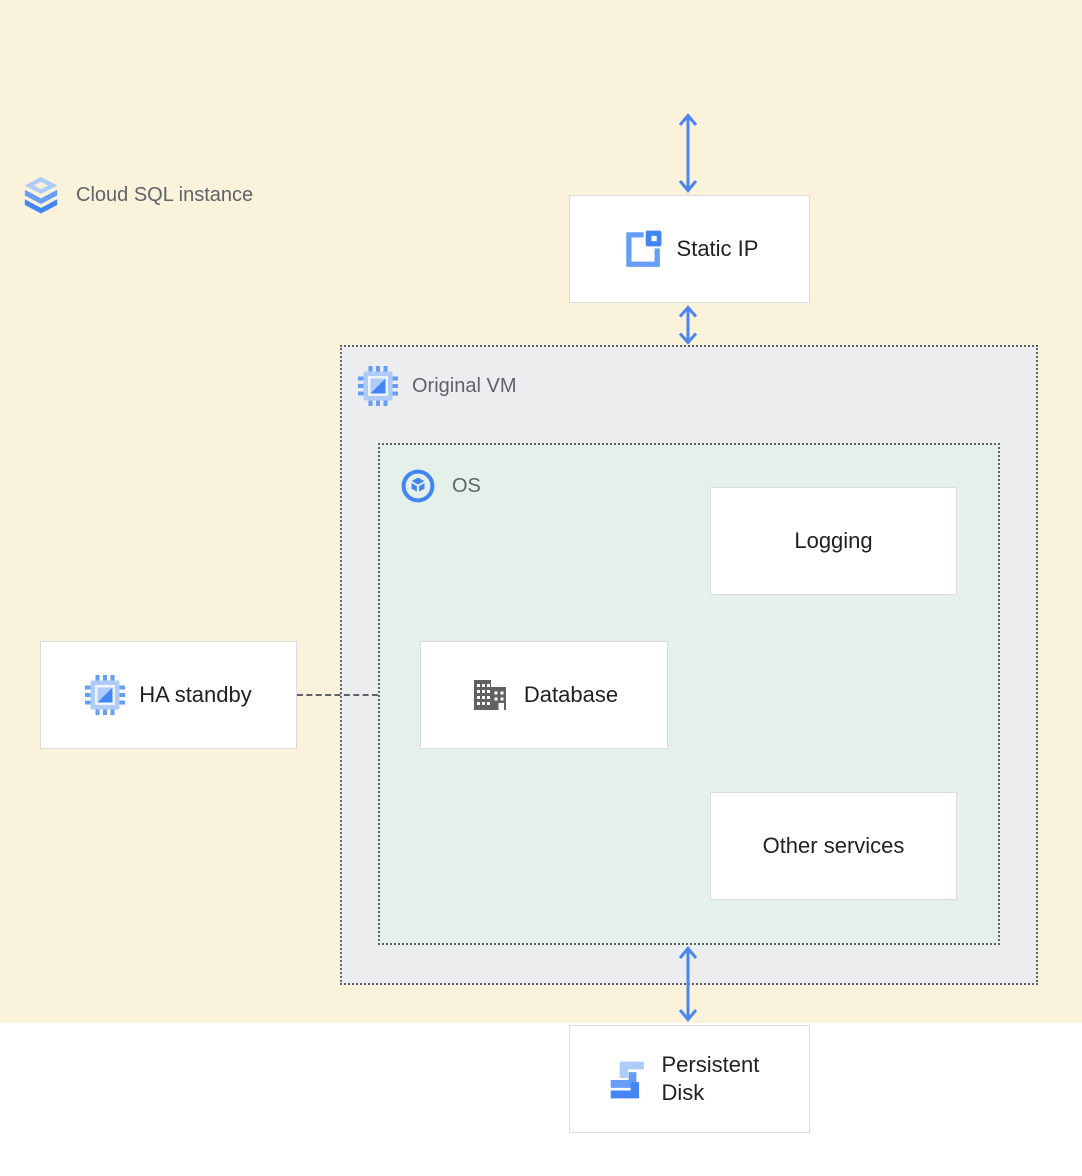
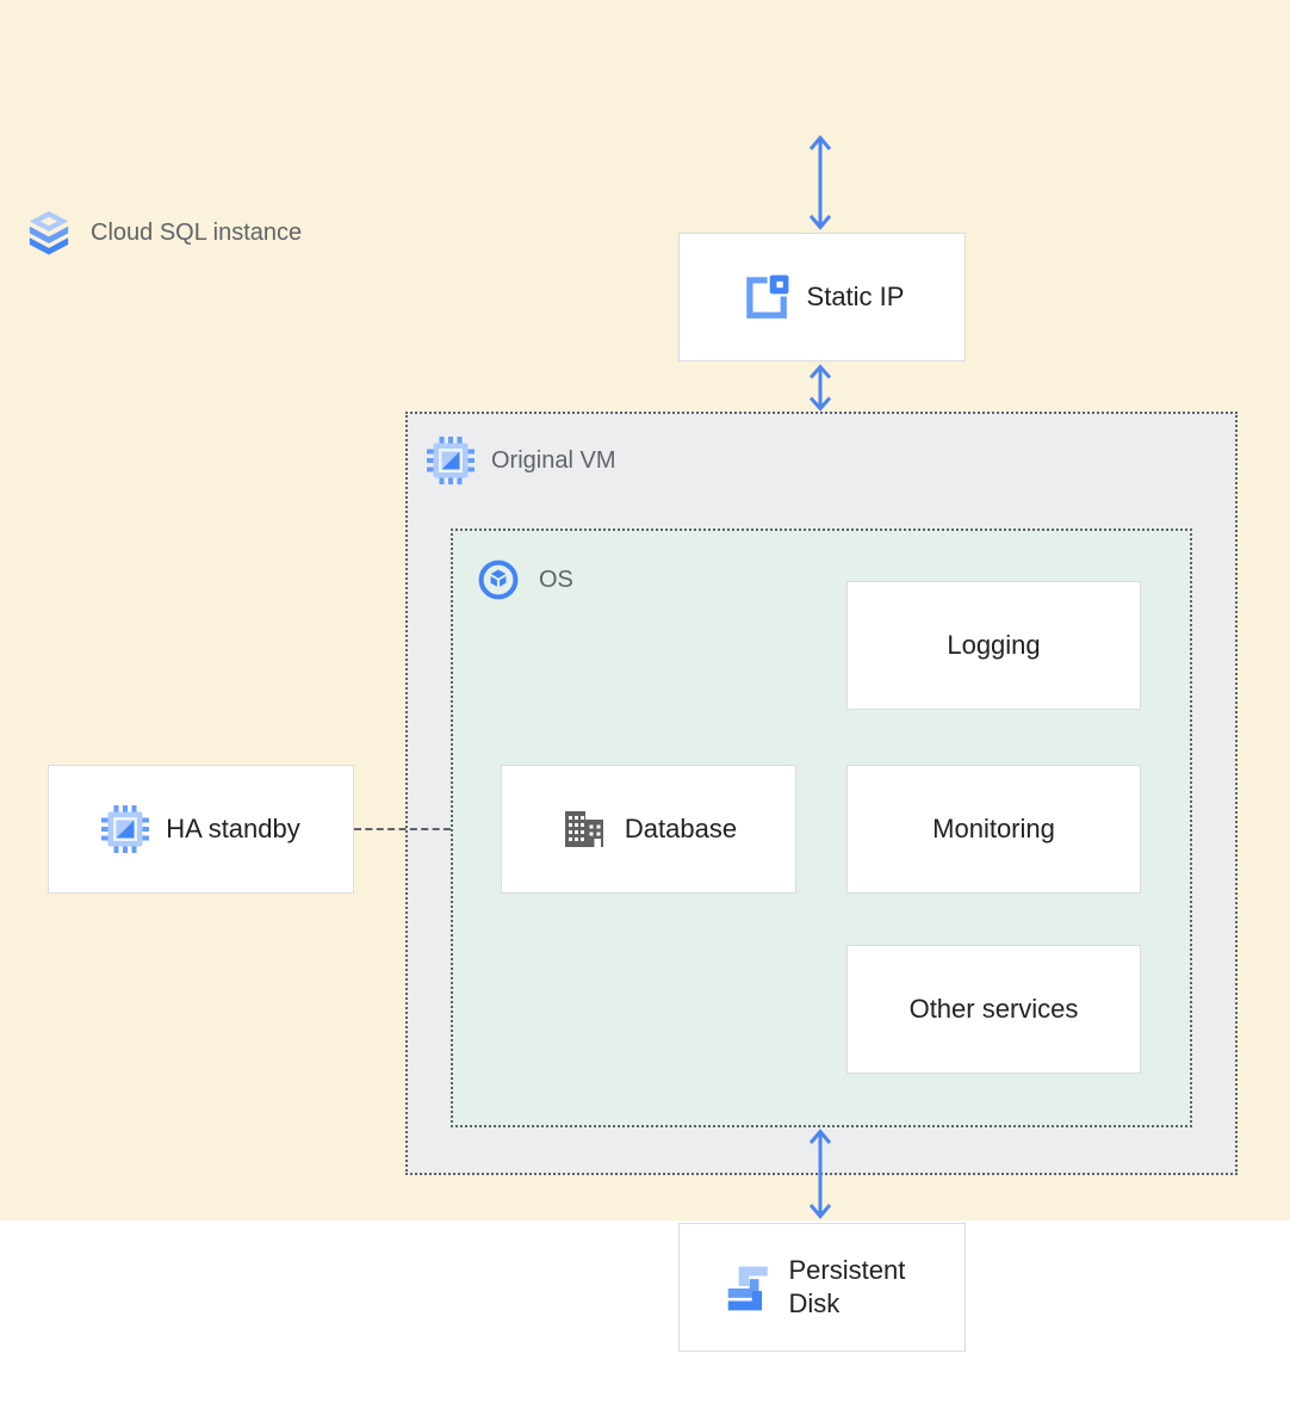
  Cloud SQL instance
  Original VM
  OS
  Static IP
  Logging
  Database
+ Monitoring
  Other services
  HA standby
  Persistent Disk
